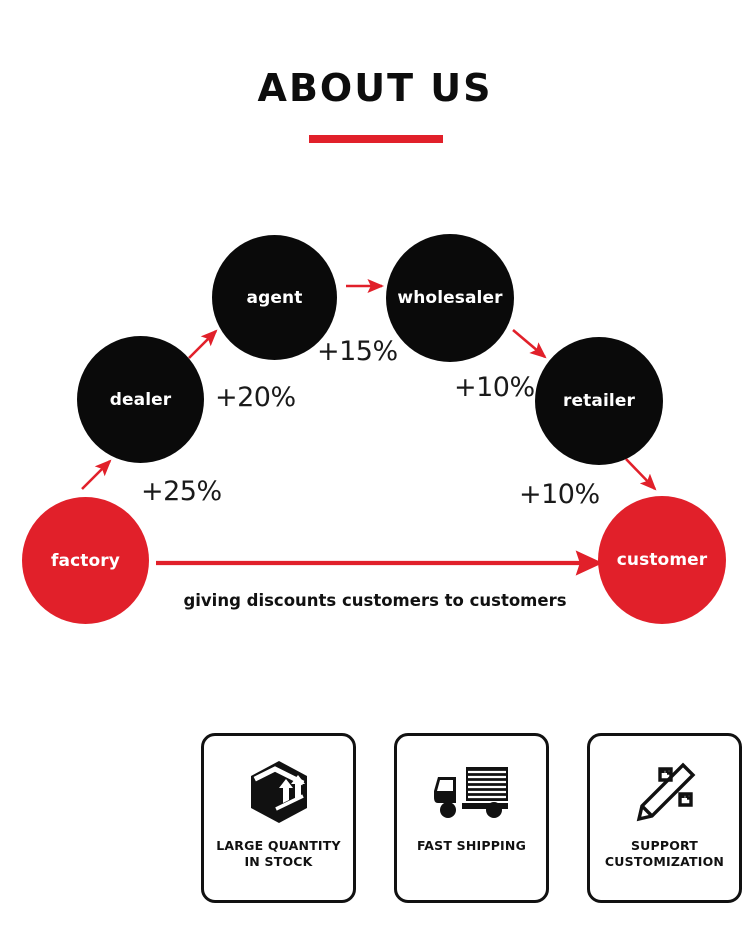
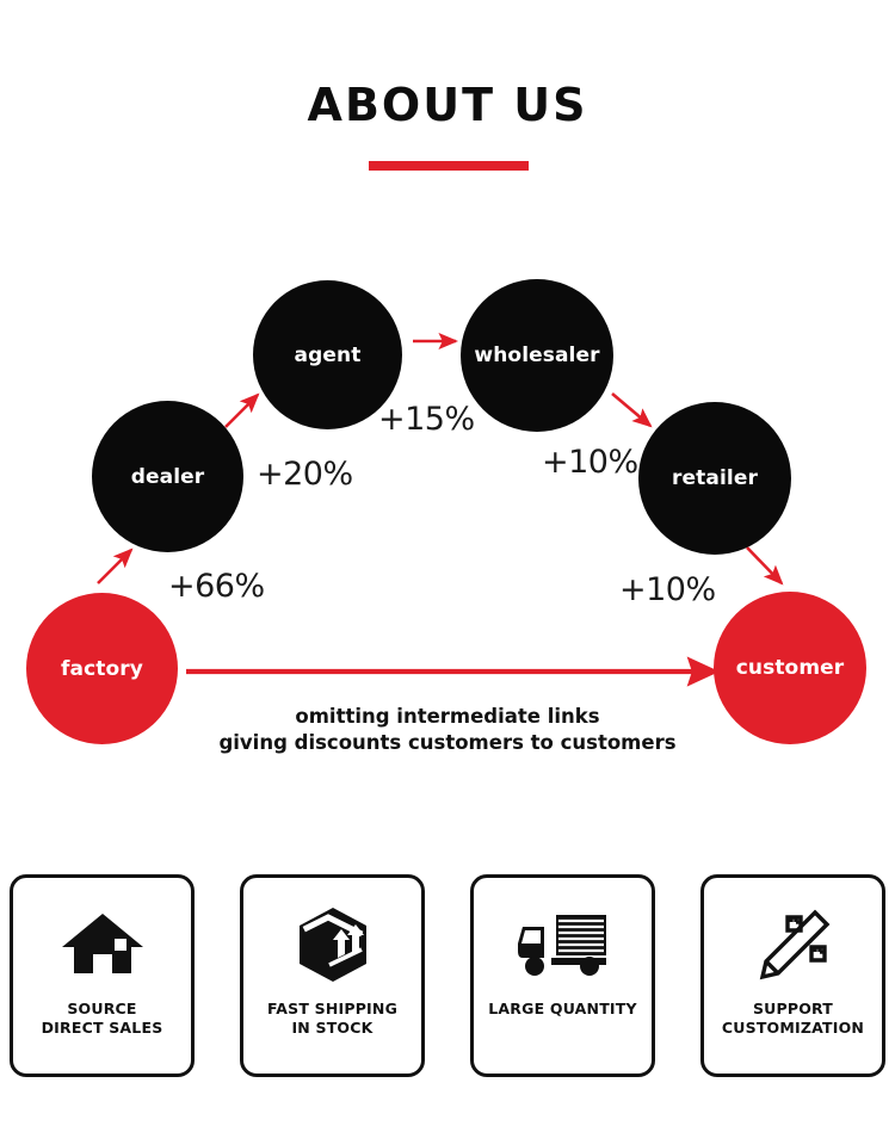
  ABOUT US
  factory
  dealer
  agent
  wholesaler
  retailer
  customer
- +25%
+ +66%
  +20%
  +15%
  +10%
  +10%
+ omitting intermediate links
  giving discounts customers to customers
+ SOURCE
+ DIRECT SALES
- LARGE QUANTITY
+ FAST SHIPPING
  IN STOCK
- FAST SHIPPING
+ LARGE QUANTITY
  SUPPORT
  CUSTOMIZATION
